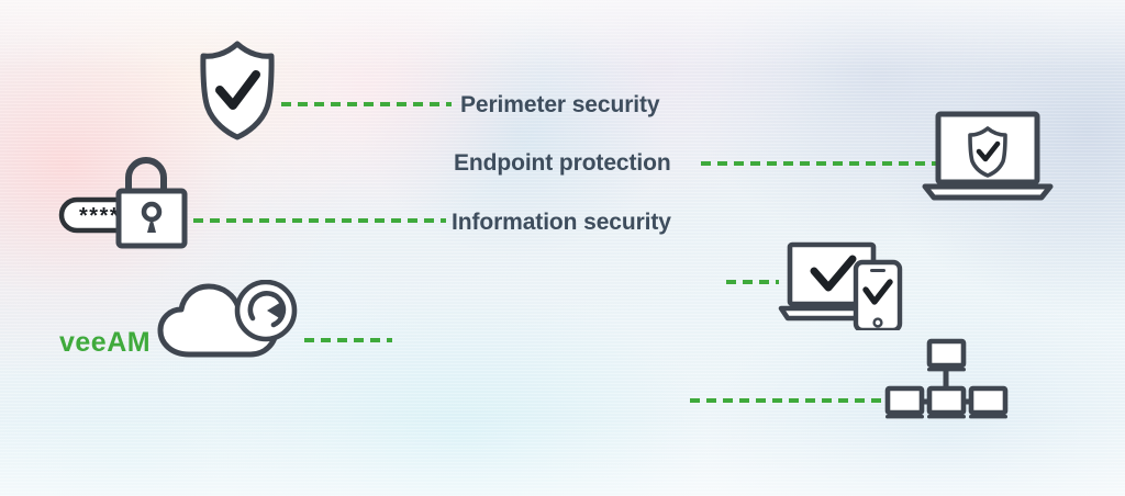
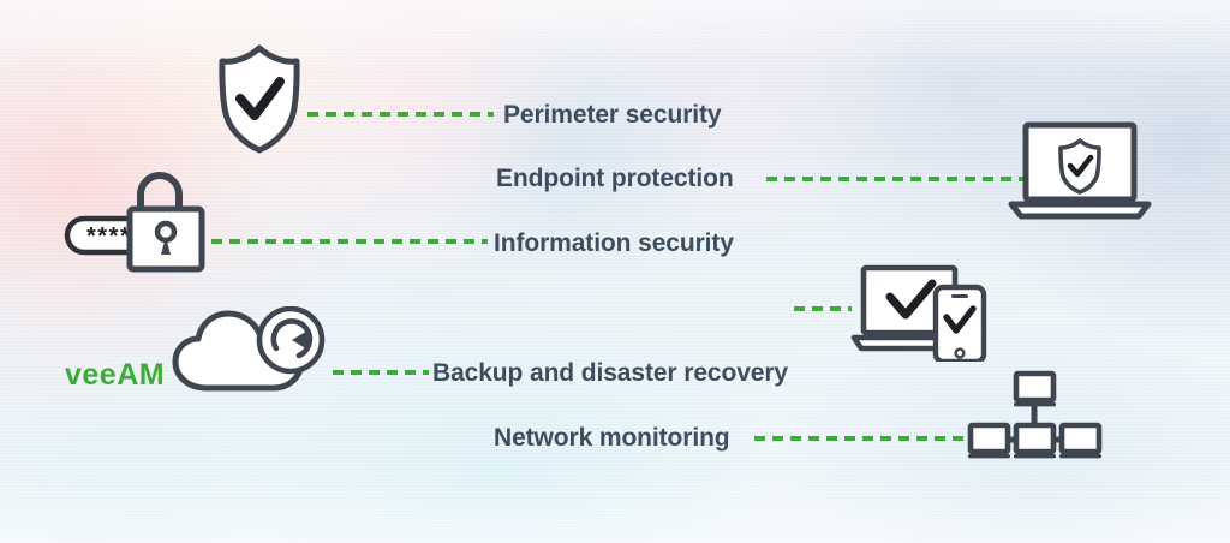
  Perimeter security
  Endpoint protection
  ****
  Information security
  veeAM
+ Backup and disaster recovery
+ Network monitoring
